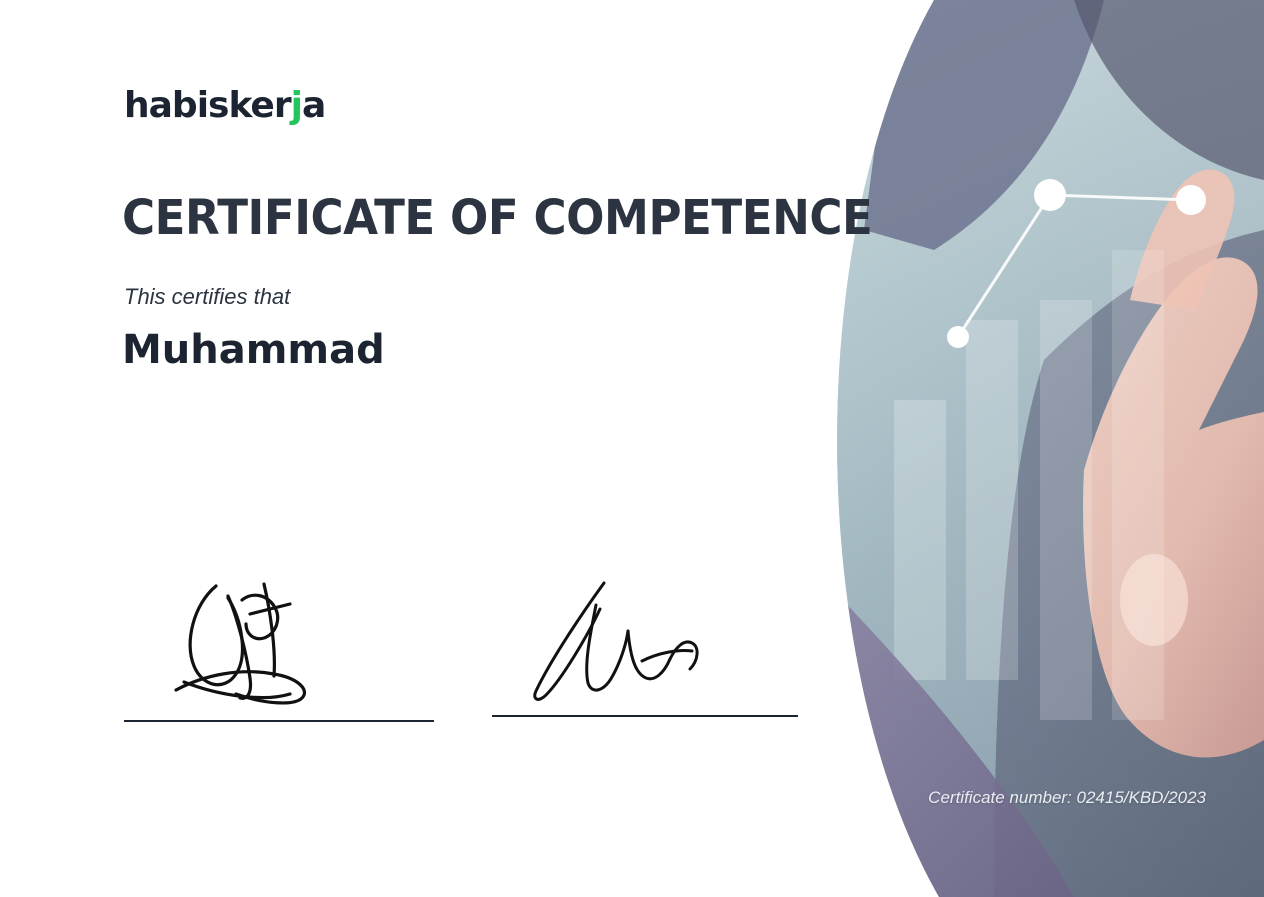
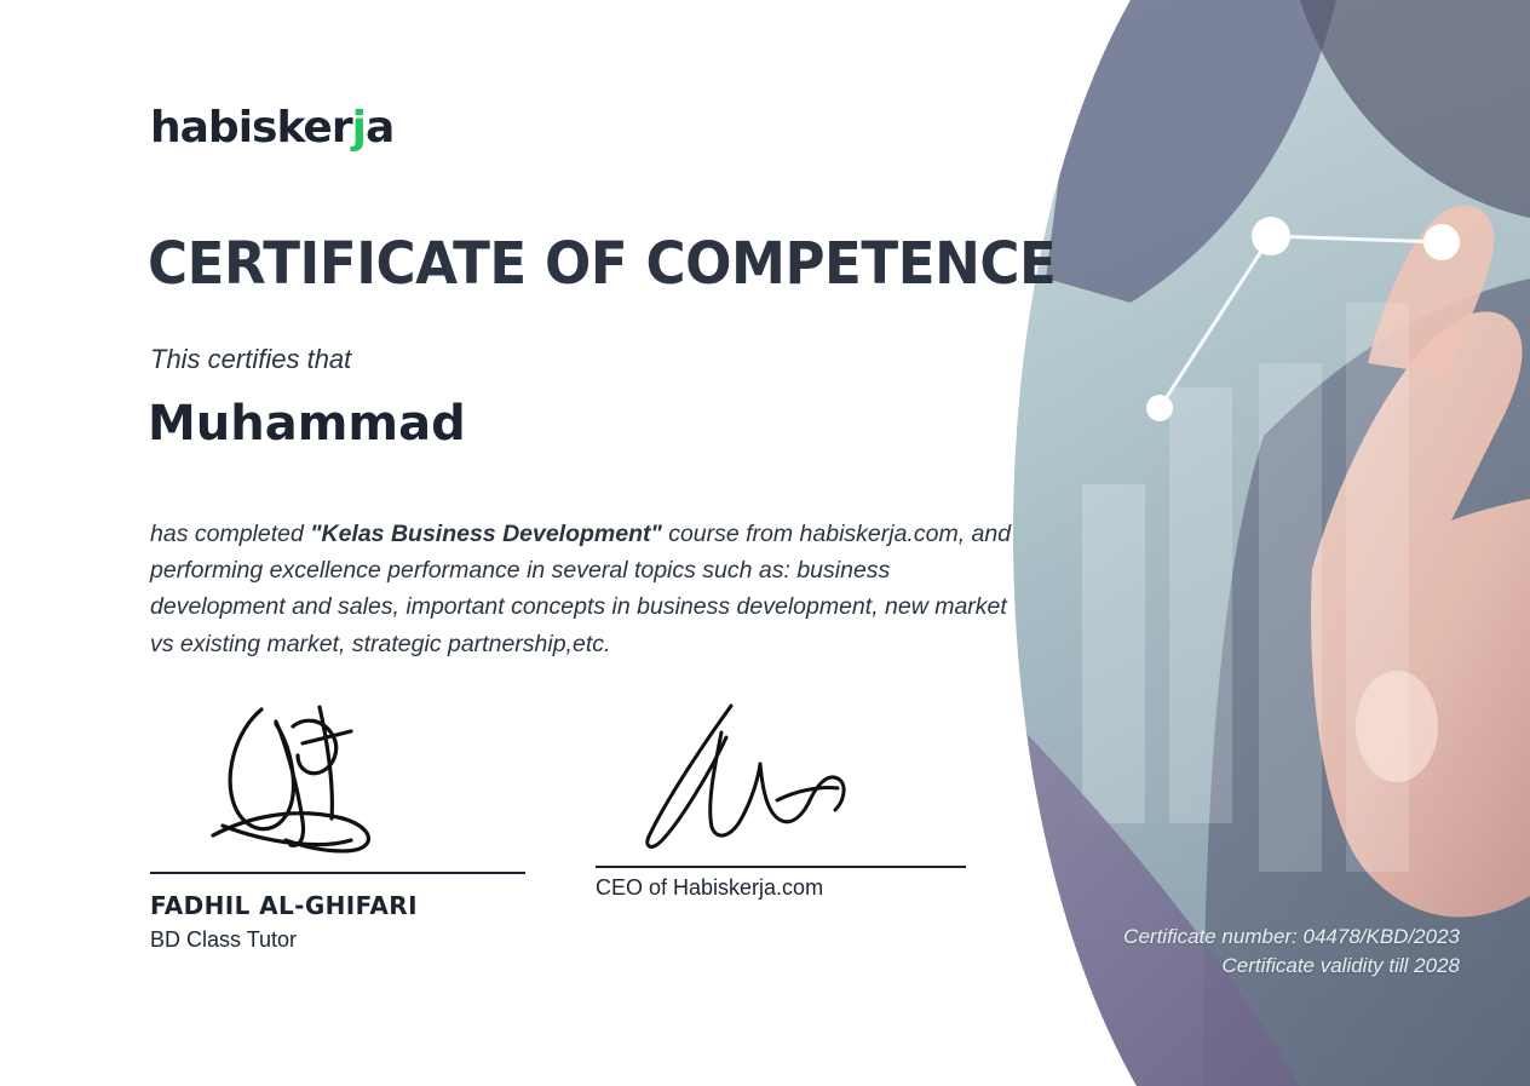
  habiskerja
  CERTIFICATE OF COMPETENCE
  This certifies that
  Muhammad
+ has completed "Kelas Business Development" course from habiskerja.com, and performing excellence performance in several topics such as: business development and sales, important concepts in business development, new market vs existing market, strategic partnership,etc.
+ FADHIL AL-GHIFARI
+ BD Class Tutor
+ CEO of Habiskerja.com
- Certificate number: 02415/KBD/2023
+ Certificate number: 04478/KBD/2023
+ Certificate validity till 2028
